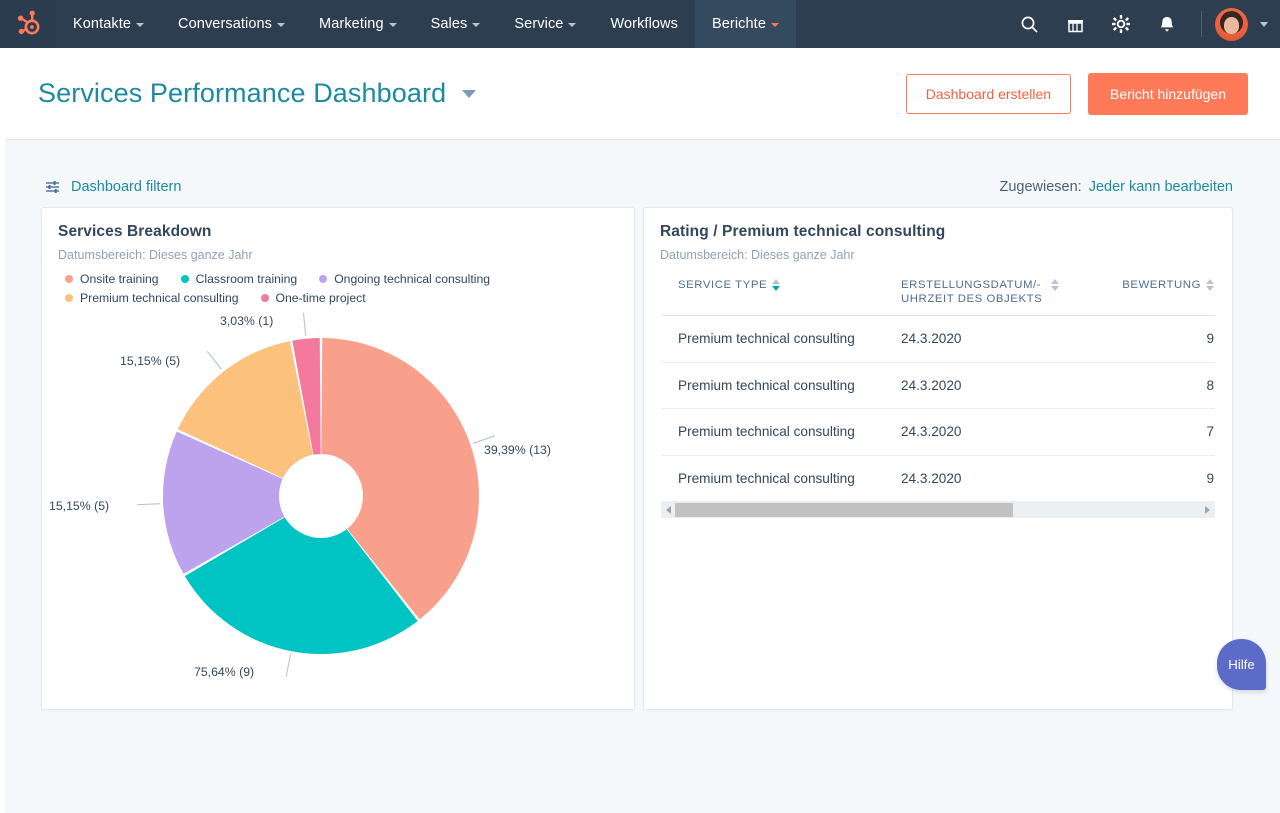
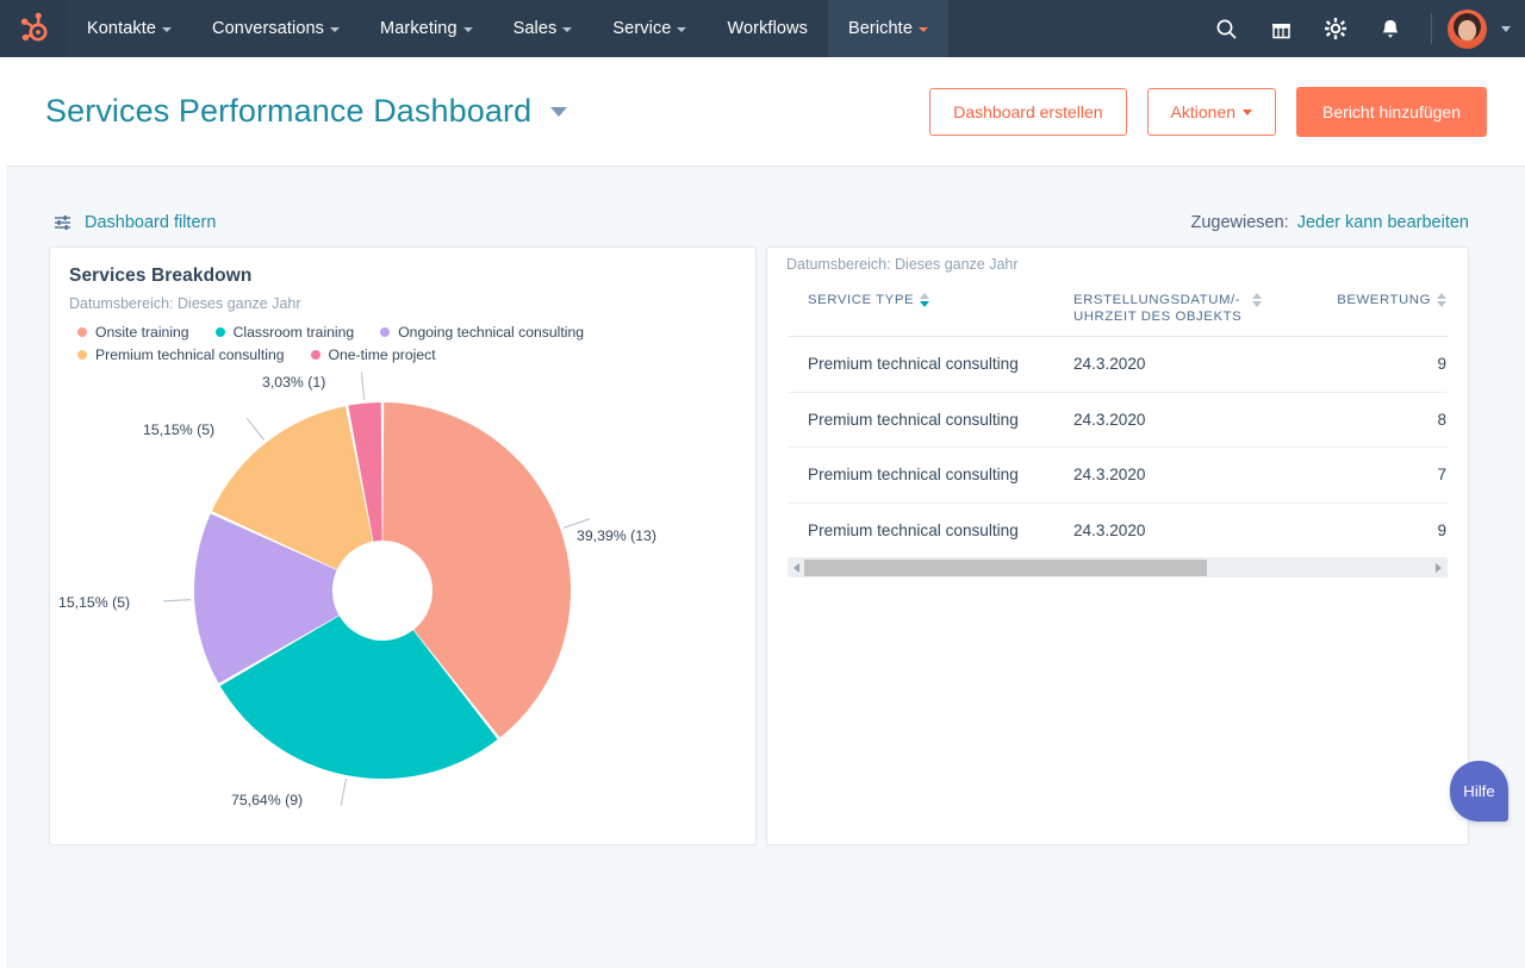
  Kontakte
  Conversations
  Marketing
  Sales
  Service
  Workflows
  Berichte
  Services Performance Dashboard
  Dashboard erstellen
+ Aktionen
  Bericht hinzufügen
  Dashboard filtern
  Zugewiesen:
  Jeder kann bearbeiten
  Services Breakdown
  Datumsbereich: Dieses ganze Jahr
  Onsite training
  Classroom training
  Ongoing technical consulting
  Premium technical consulting
  One-time project
  39,39% (13)
  75,64% (9)
  15,15% (5)
  15,15% (5)
  3,03% (1)
- Rating / Premium technical consulting
  Datumsbereich: Dieses ganze Jahr
  SERVICE TYPE
  ERSTELLUNGSDATUM/-UHRZEIT DES OBJEKTS
  BEWERTUNG
  Premium technical consulting
  24.3.2020
  9
  Premium technical consulting
  24.3.2020
  8
  Premium technical consulting
  24.3.2020
  7
  Premium technical consulting
  24.3.2020
  9
  Hilfe
